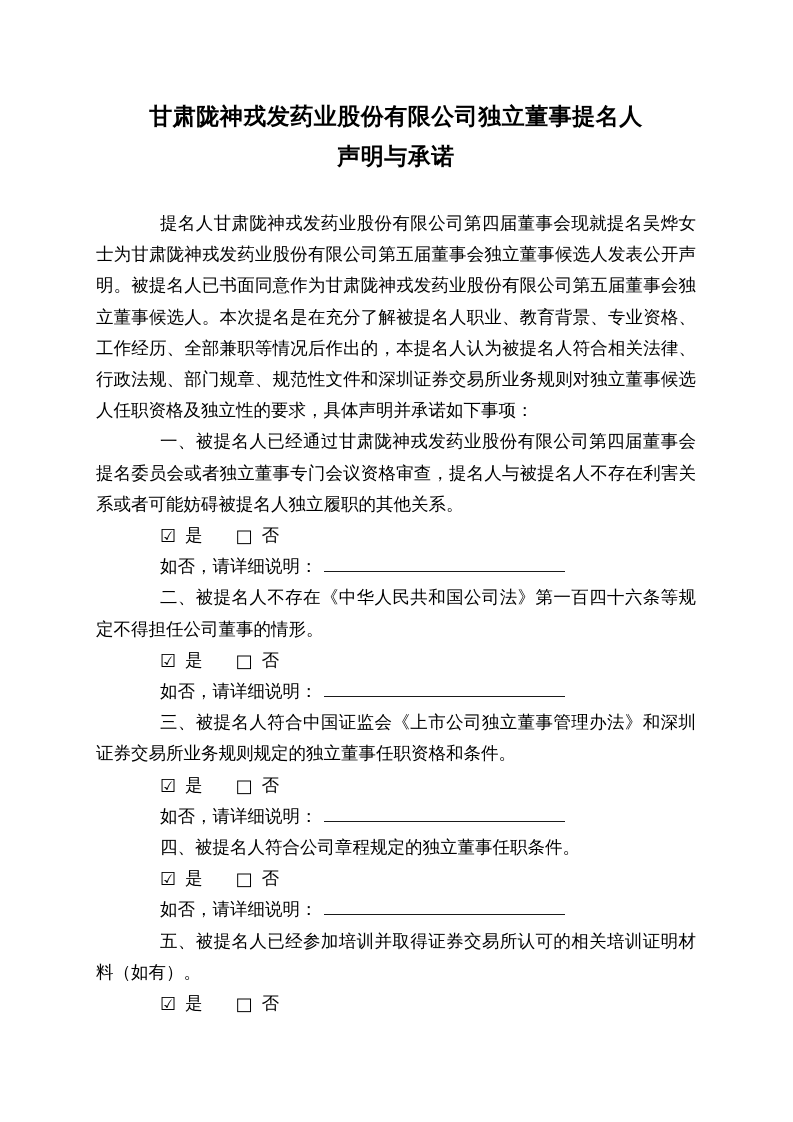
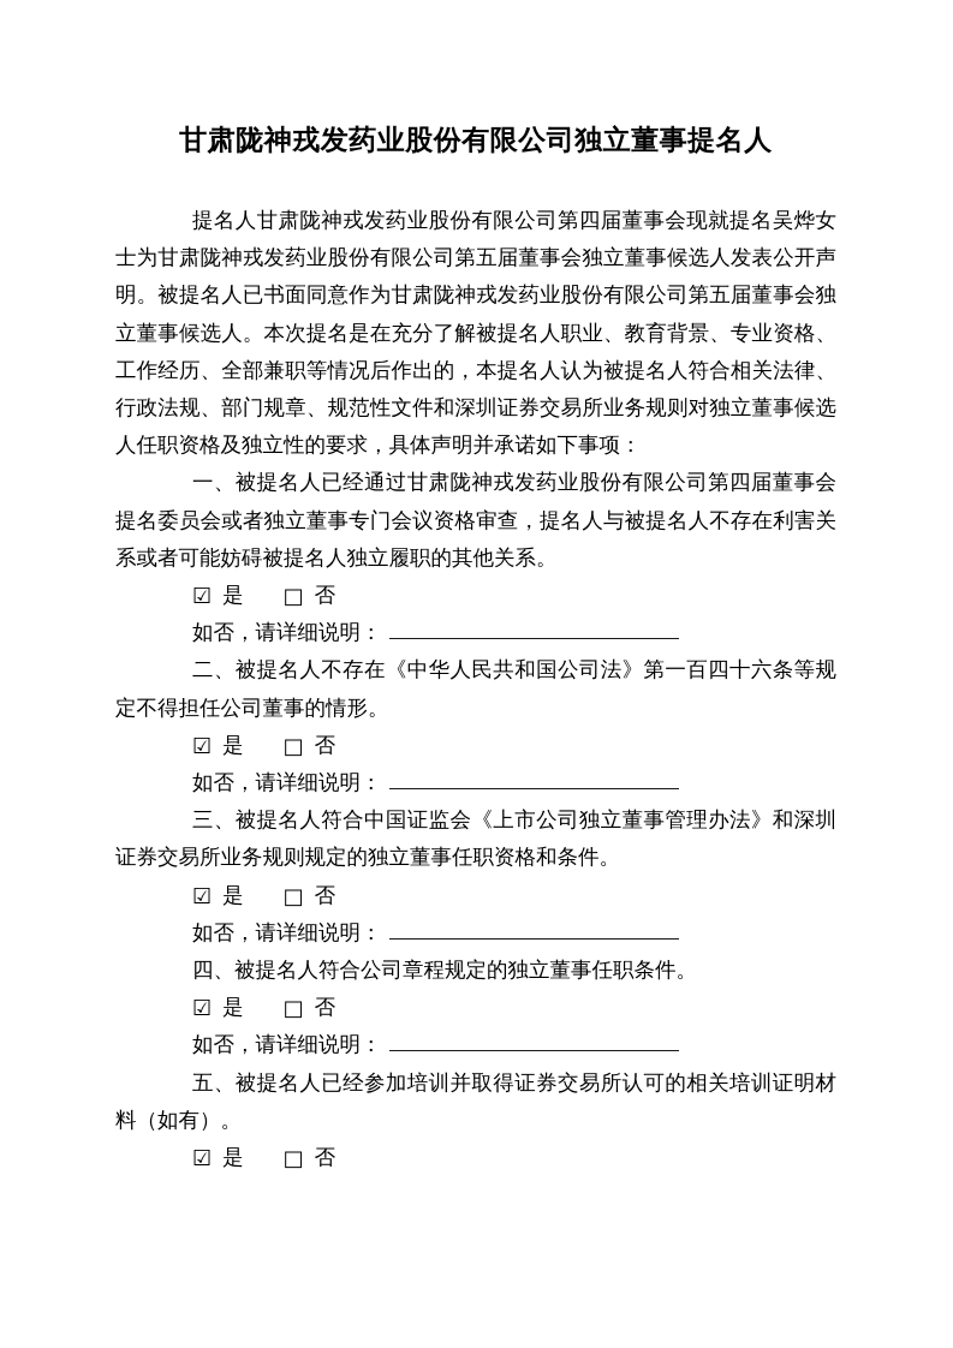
  甘肃陇神戎发药业股份有限公司独立董事提名人
- 声明与承诺
  提名人甘肃陇神戎发药业股份有限公司第四届董事会现就提名吴烨女士为甘肃陇神戎发药业股份有限公司第五届董事会独立董事候选人发表公开声明。被提名人已书面同意作为甘肃陇神戎发药业股份有限公司第五届董事会独立董事候选人。本次提名是在充分了解被提名人职业、教育背景、专业资格、工作经历、全部兼职等情况后作出的，本提名人认为被提名人符合相关法律、行政法规、部门规章、规范性文件和深圳证券交易所业务规则对独立董事候选人任职资格及独立性的要求，具体声明并承诺如下事项：
  一、被提名人已经通过甘肃陇神戎发药业股份有限公司第四届董事会提名委员会或者独立董事专门会议资格审查，提名人与被提名人不存在利害关系或者可能妨碍被提名人独立履职的其他关系。
  ☑ 是 □ 否
  如否，请详细说明：
  二、被提名人不存在《中华人民共和国公司法》第一百四十六条等规定不得担任公司董事的情形。
  ☑ 是 □ 否
  如否，请详细说明：
  三、被提名人符合中国证监会《上市公司独立董事管理办法》和深圳证券交易所业务规则规定的独立董事任职资格和条件。
  ☑ 是 □ 否
  如否，请详细说明：
  四、被提名人符合公司章程规定的独立董事任职条件。
  ☑ 是 □ 否
  如否，请详细说明：
  五、被提名人已经参加培训并取得证券交易所认可的相关培训证明材料（如有）。
  ☑ 是 □ 否
